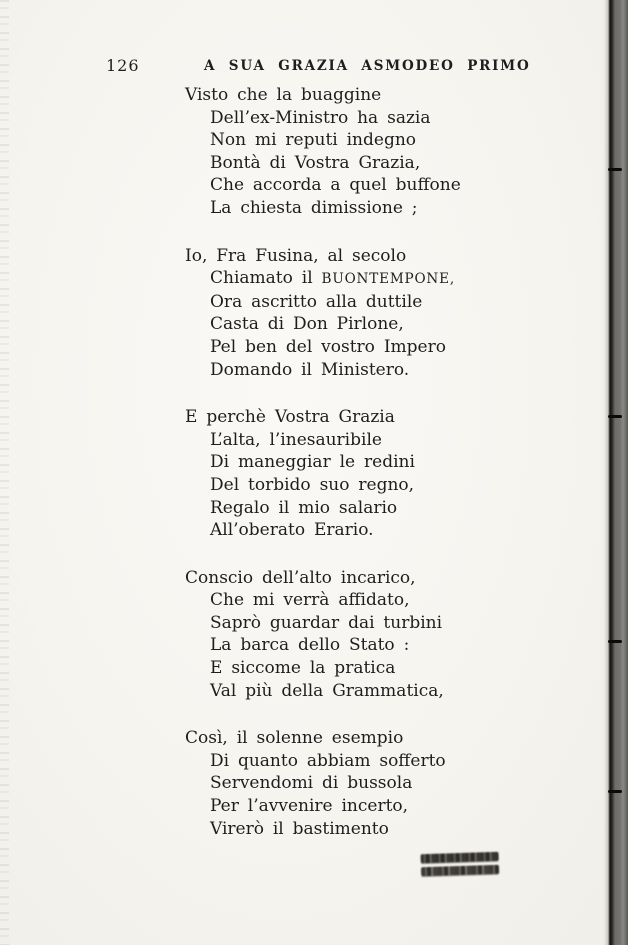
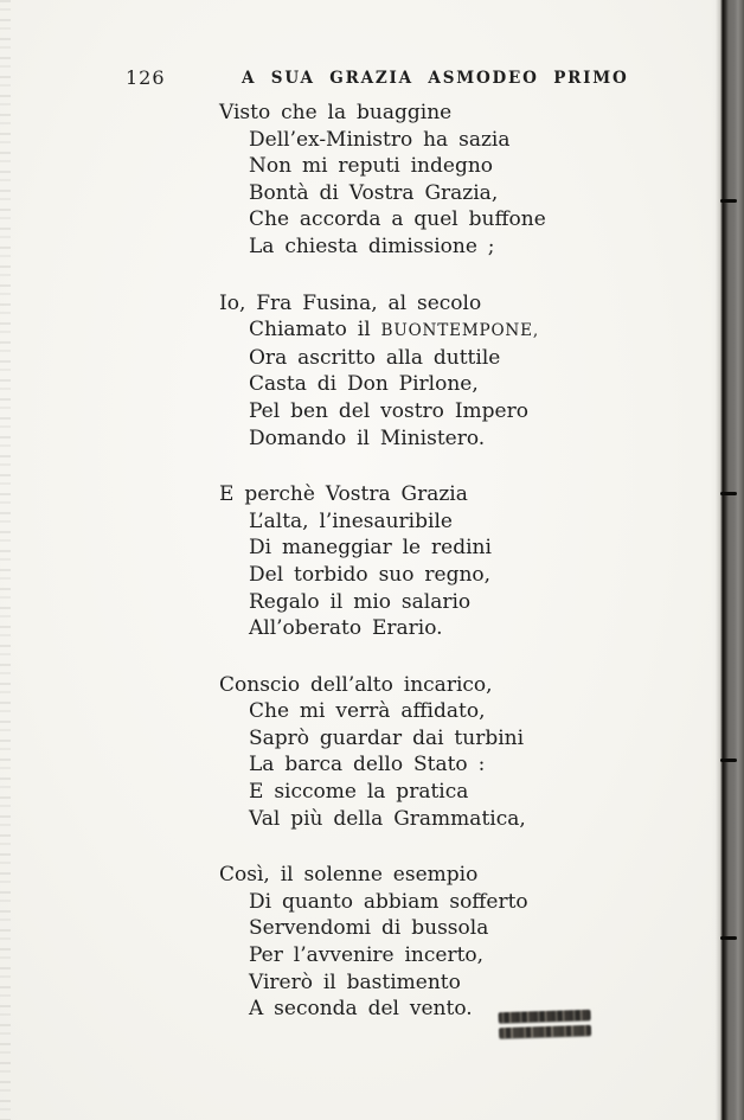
  126
  A SUA GRAZIA ASMODEO PRIMO
  Visto che la buaggine
  Dell’ex-Ministro ha sazia
  Non mi reputi indegno
  Bontà di Vostra Grazia,
  Che accorda a quel buffone
  La chiesta dimissione ;
  Io, Fra Fusina, al secolo
  Chiamato il BUONTEMPONE,
  Ora ascritto alla duttile
  Casta di Don Pirlone,
  Pel ben del vostro Impero
  Domando il Ministero.
  E perchè Vostra Grazia
  L’alta, l’inesauribile
  Di maneggiar le redini
  Del torbido suo regno,
  Regalo il mio salario
  All’oberato Erario.
  Conscio dell’alto incarico,
  Che mi verrà affidato,
  Saprò guardar dai turbini
  La barca dello Stato :
  E siccome la pratica
  Val più della Grammatica,
  Così, il solenne esempio
  Di quanto abbiam sofferto
  Servendomi di bussola
  Per l’avvenire incerto,
  Virerò il bastimento
+ A seconda del vento.
